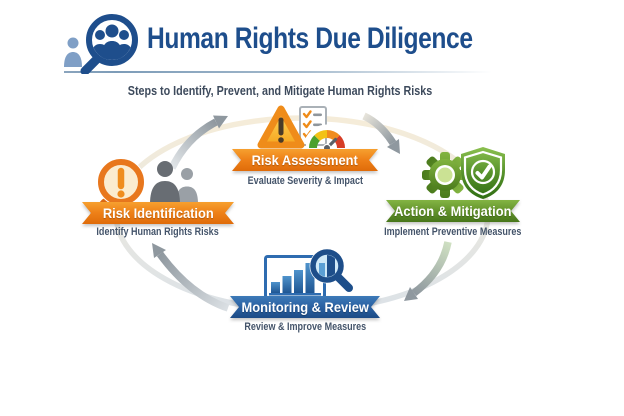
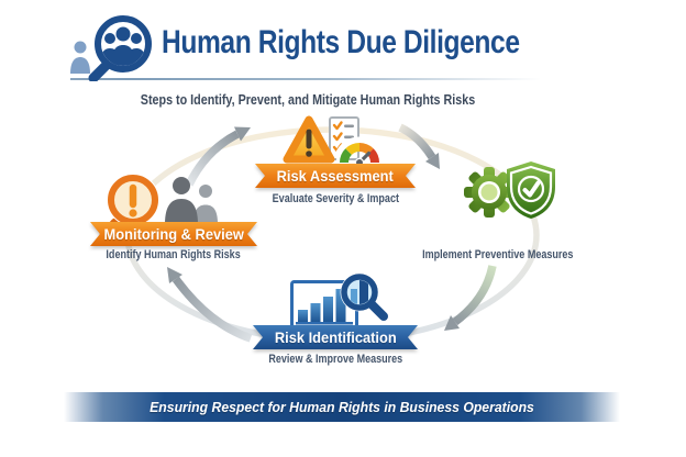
  Human Rights Due Diligence
  Steps to Identify, Prevent, and Mitigate Human Rights Risks
- Risk Identification
+ Monitoring & Review
  Identify Human Rights Risks
  Risk Assessment
  Evaluate Severity & Impact
- Action & Mitigation
  Implement Preventive Measures
- Monitoring & Review
+ Risk Identification
  Review & Improve Measures
+ Ensuring Respect for Human Rights in Business Operations
